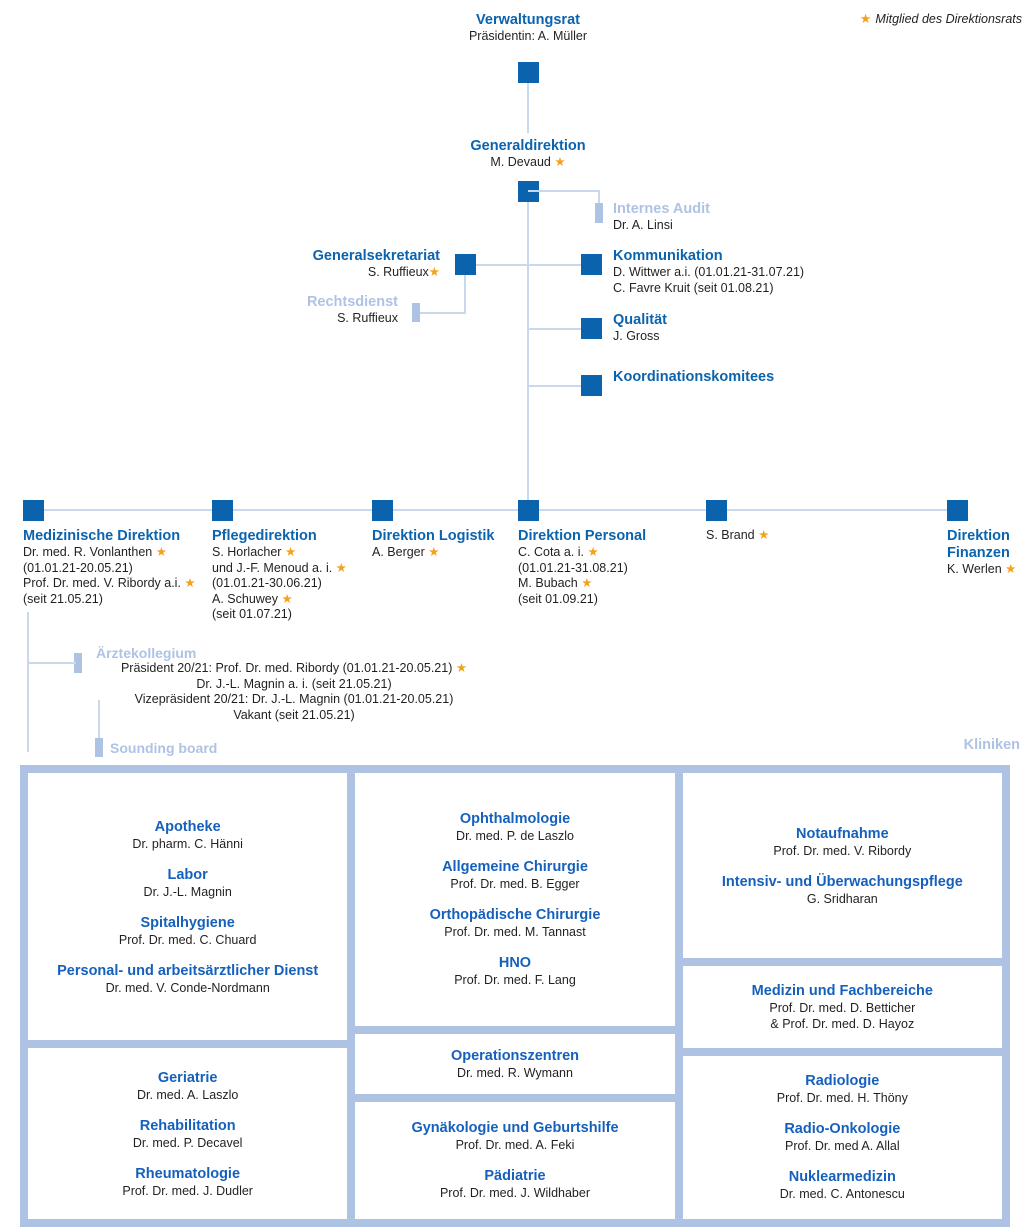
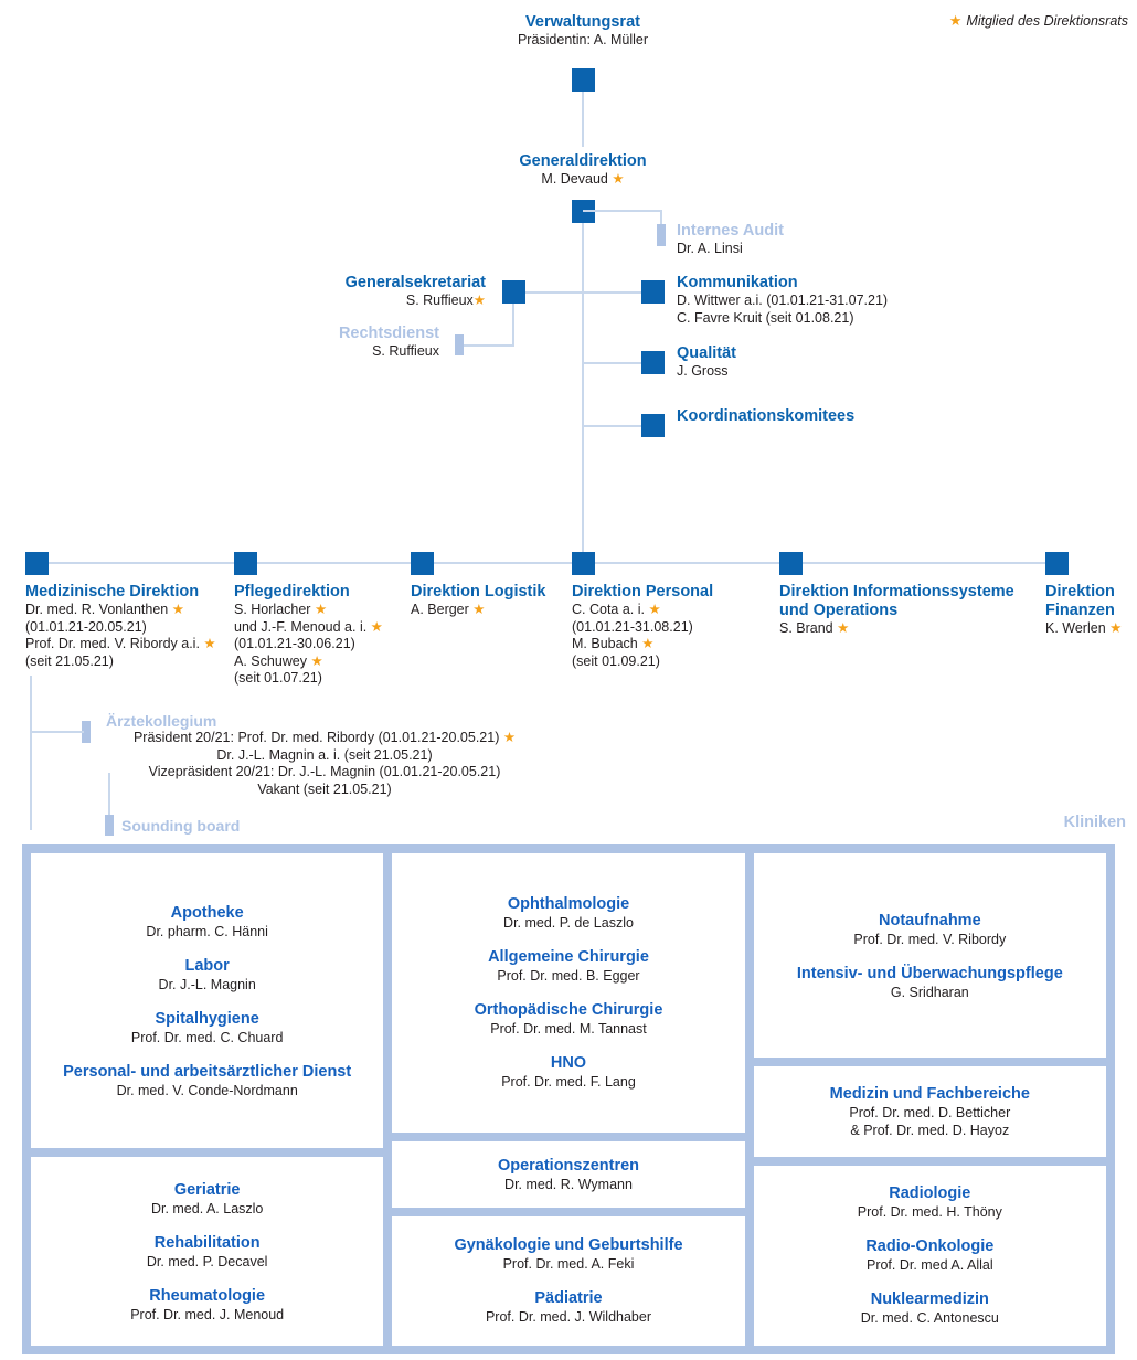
  ★ Mitglied des Direktionsrats
  Verwaltungsrat
  Präsidentin: A. Müller
  Generaldirektion
  M. Devaud ★
  Internes Audit
  Dr. A. Linsi
  Generalsekretariat
  S. Ruffieux★
  Rechtsdienst
  S. Ruffieux
  Kommunikation
  D. Wittwer a.i. (01.01.21-31.07.21)
  C. Favre Kruit (seit 01.08.21)
  Qualität
  J. Gross
  Koordinationskomitees
  Medizinische Direktion
  Dr. med. R. Vonlanthen ★
  (01.01.21-20.05.21)
  Prof. Dr. med. V. Ribordy a.i. ★
  (seit 21.05.21)
  Pflegedirektion
  S. Horlacher ★
  und J.-F. Menoud a. i. ★
  (01.01.21-30.06.21)
  A. Schuwey ★
  (seit 01.07.21)
  Direktion Logistik
  A. Berger ★
  Direktion Personal
  C. Cota a. i. ★
  (01.01.21-31.08.21)
  M. Bubach ★
  (seit 01.09.21)
+ Direktion Informationssysteme und Operations
  S. Brand ★
  Direktion Finanzen
  K. Werlen ★
  Ärztekollegium
  Präsident 20/21: Prof. Dr. med. Ribordy (01.01.21-20.05.21) ★
  Dr. J.-L. Magnin a. i. (seit 21.05.21)
  Vizepräsident 20/21: Dr. J.-L. Magnin (01.01.21-20.05.21)
  Vakant (seit 21.05.21)
  Sounding board
  Kliniken
  Apotheke
  Dr. pharm. C. Hänni
  Labor
  Dr. J.-L. Magnin
  Spitalhygiene
  Prof. Dr. med. C. Chuard
  Personal- und arbeitsärztlicher Dienst
  Dr. med. V. Conde-Nordmann
  Geriatrie
  Dr. med. A. Laszlo
  Rehabilitation
  Dr. med. P. Decavel
  Rheumatologie
- Prof. Dr. med. J. Dudler
+ Prof. Dr. med. J. Menoud
  Ophthalmologie
  Dr. med. P. de Laszlo
  Allgemeine Chirurgie
  Prof. Dr. med. B. Egger
  Orthopädische Chirurgie
  Prof. Dr. med. M. Tannast
  HNO
  Prof. Dr. med. F. Lang
  Operationszentren
  Dr. med. R. Wymann
  Gynäkologie und Geburtshilfe
  Prof. Dr. med. A. Feki
  Pädiatrie
  Prof. Dr. med. J. Wildhaber
  Notaufnahme
  Prof. Dr. med. V. Ribordy
  Intensiv- und Überwachungspflege
  G. Sridharan
  Medizin und Fachbereiche
  Prof. Dr. med. D. Betticher
  & Prof. Dr. med. D. Hayoz
  Radiologie
  Prof. Dr. med. H. Thöny
  Radio-Onkologie
  Prof. Dr. med A. Allal
  Nuklearmedizin
  Dr. med. C. Antonescu
